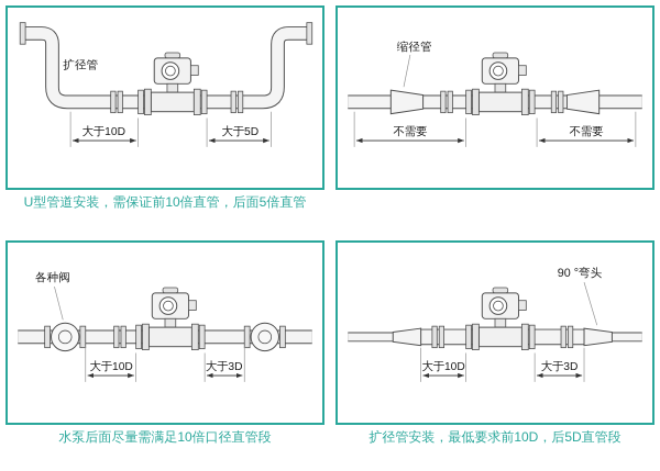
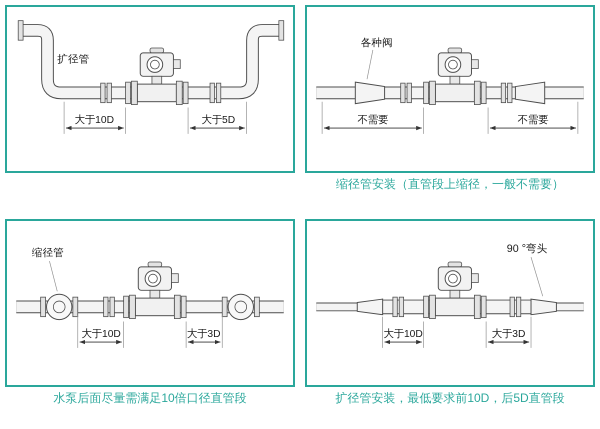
  扩径管
  大于10D
  大于5D
- U型管道安装，需保证前10倍直管，后面5倍直管
- 缩径管
+ 各种阀
  不需要
  不需要
+ 缩径管安装（直管段上缩径，一般不需要）
- 各种阀
+ 缩径管
  大于10D
  大于3D
  水泵后面尽量需满足10倍口径直管段
  90 °弯头
  大于10D
  大于3D
  扩径管安装，最低要求前10D，后5D直管段
